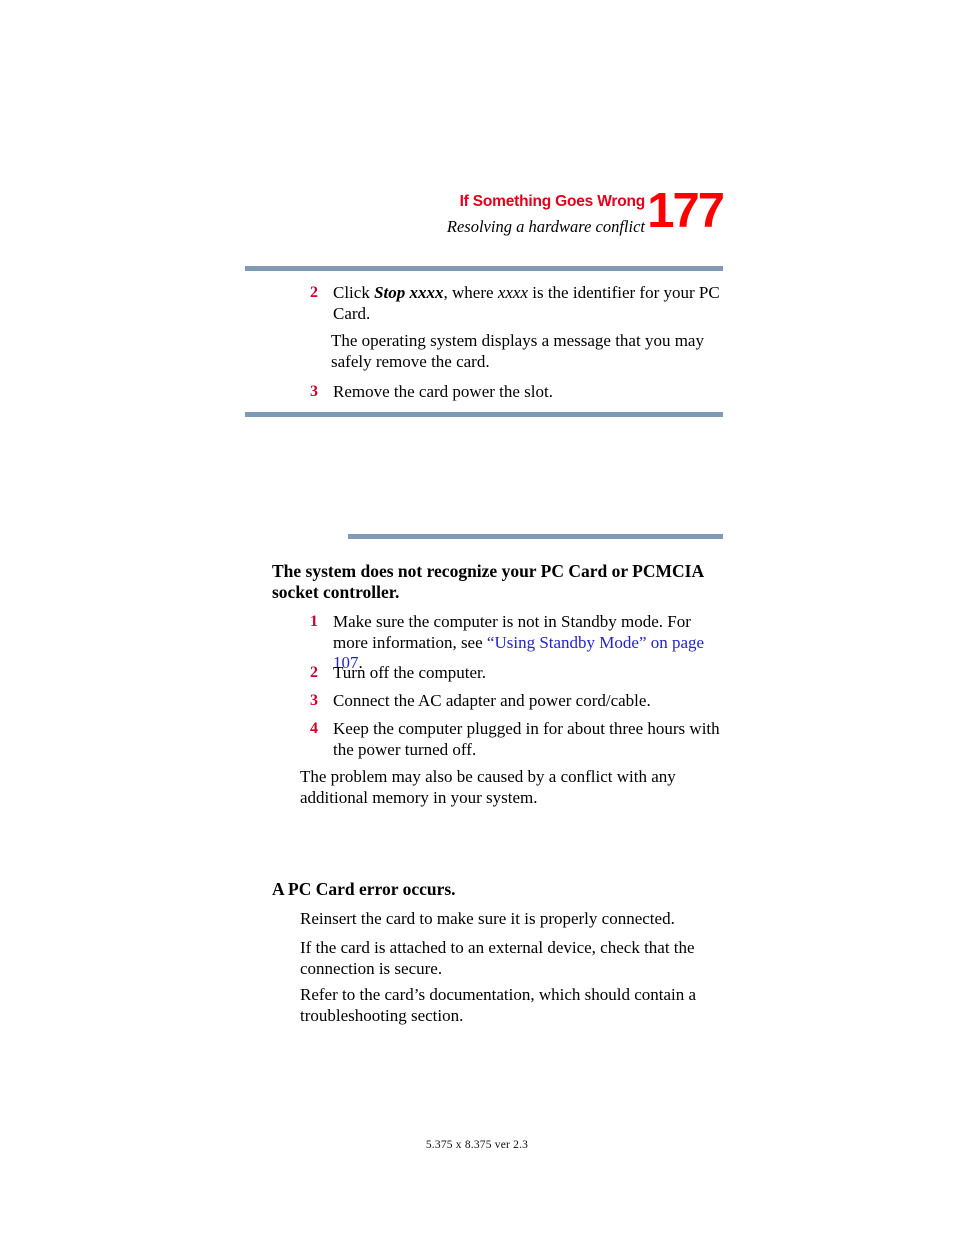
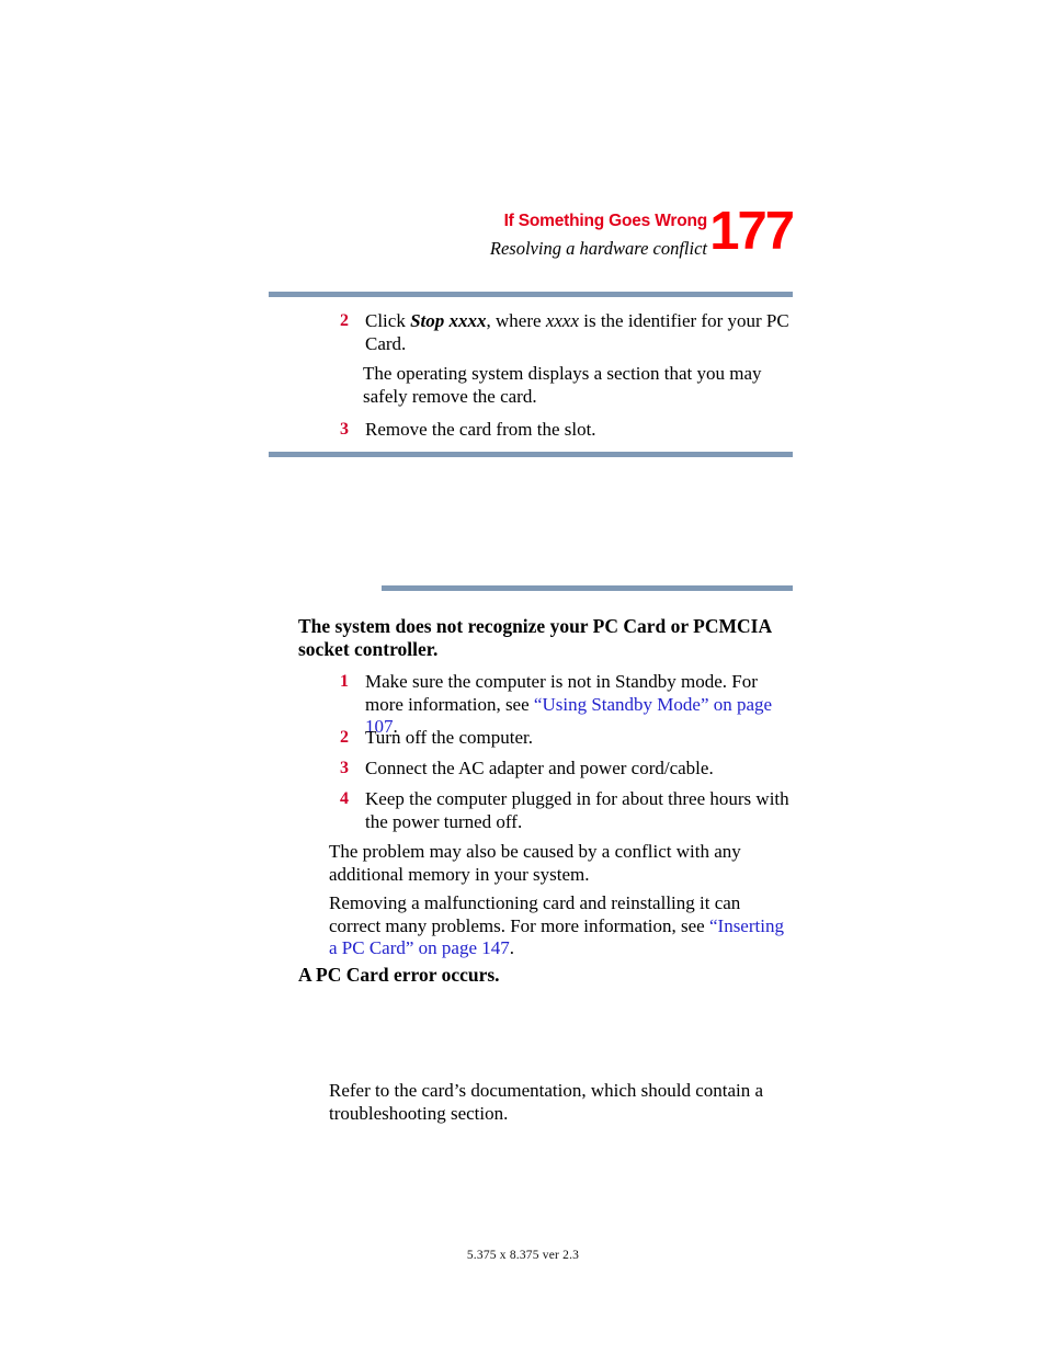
  If Something Goes Wrong
  Resolving a hardware conflict
  177
  2
  Click Stop xxxx, where xxxx is the identifier for your PC Card.
- The operating system displays a message that you may safely remove the card.
+ The operating system displays a section that you may safely remove the card.
  3
- Remove the card power the slot.
+ Remove the card from the slot.
  The system does not recognize your PC Card or PCMCIA socket controller.
  1
  Make sure the computer is not in Standby mode. For more information, see “Using Standby Mode” on page 107.
  2
  Turn off the computer.
  3
  Connect the AC adapter and power cord/cable.
  4
  Keep the computer plugged in for about three hours with the power turned off.
  The problem may also be caused by a conflict with any additional memory in your system.
+ Removing a malfunctioning card and reinstalling it can correct many problems. For more information, see “Inserting a PC Card” on page 147.
  A PC Card error occurs.
- Reinsert the card to make sure it is properly connected.
- If the card is attached to an external device, check that the connection is secure.
  Refer to the card’s documentation, which should contain a troubleshooting section.
  5.375 x 8.375 ver 2.3
